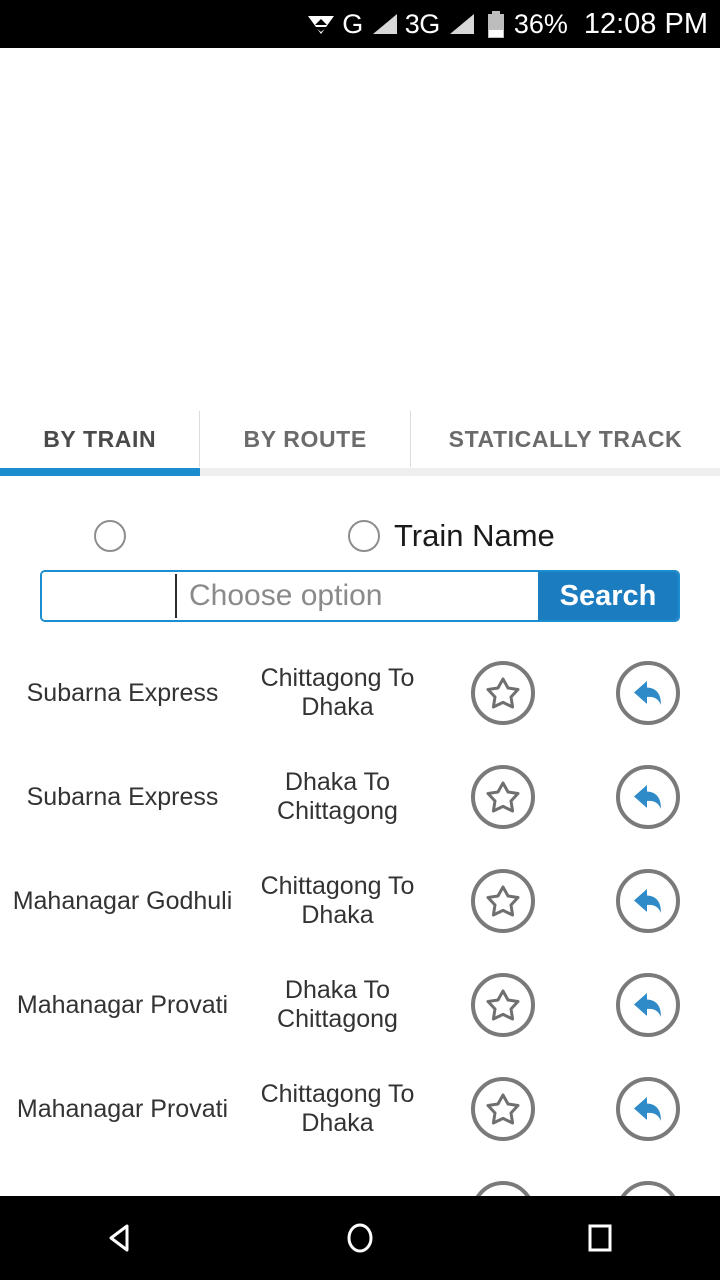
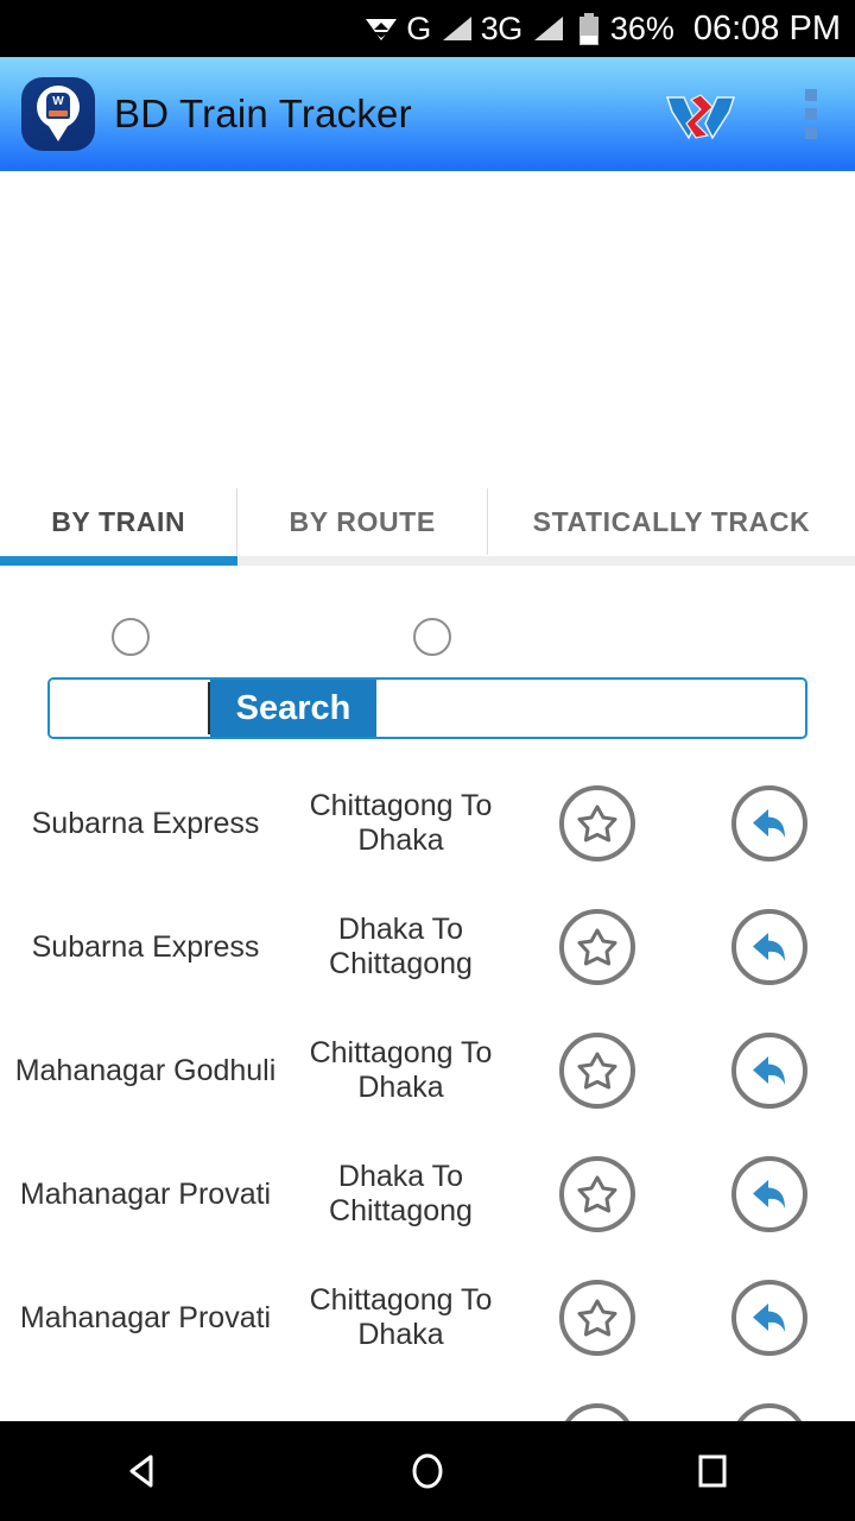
  G
  3G
  36%
- 12:08 PM
+ 06:08 PM
+ W
+ BD Train Tracker
  BY TRAIN
  BY ROUTE
  STATICALLY TRACK
- Train Name
- Choose option
  Search
  Subarna Express
  Chittagong To Dhaka
  Subarna Express
  Dhaka To Chittagong
  Mahanagar Godhuli
  Chittagong To Dhaka
  Mahanagar Provati
  Dhaka To Chittagong
  Mahanagar Provati
  Chittagong To Dhaka
